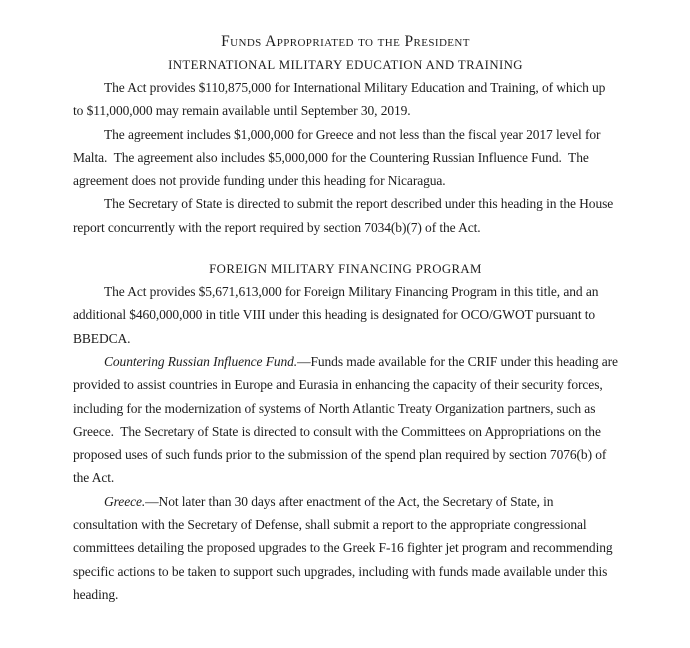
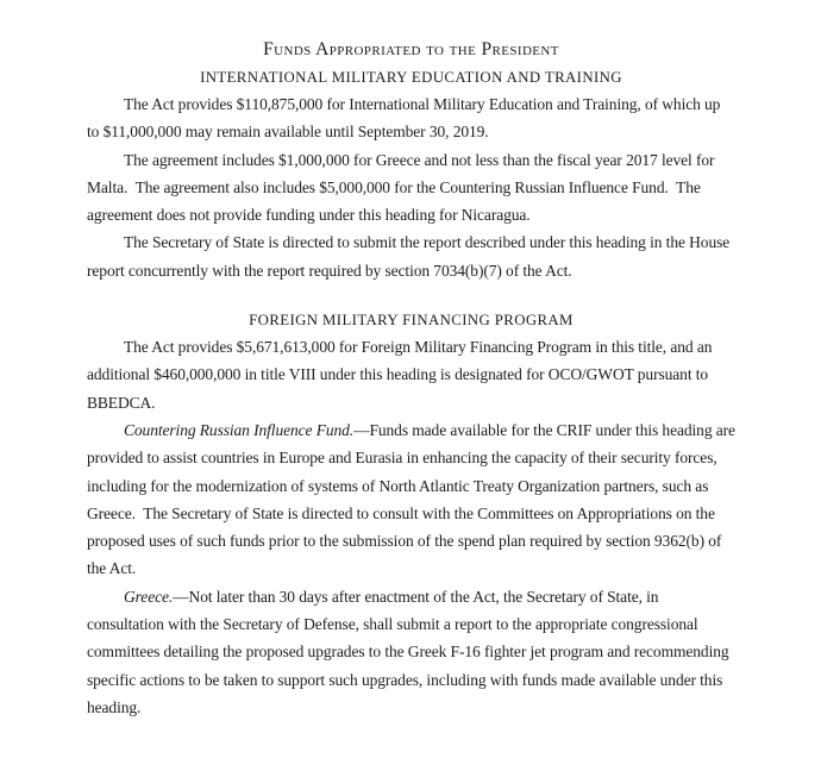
  Funds Appropriated to the President
  INTERNATIONAL MILITARY EDUCATION AND TRAINING
  The Act provides $110,875,000 for International Military Education and Training, of which up to $11,000,000 may remain available until September 30, 2019.
  The agreement includes $1,000,000 for Greece and not less than the fiscal year 2017 level for Malta. The agreement also includes $5,000,000 for the Countering Russian Influence Fund. The agreement does not provide funding under this heading for Nicaragua.
  The Secretary of State is directed to submit the report described under this heading in the House report concurrently with the report required by section 7034(b)(7) of the Act.
  FOREIGN MILITARY FINANCING PROGRAM
  The Act provides $5,671,613,000 for Foreign Military Financing Program in this title, and an additional $460,000,000 in title VIII under this heading is designated for OCO/GWOT pursuant to BBEDCA.
- Countering Russian Influence Fund.—Funds made available for the CRIF under this heading are provided to assist countries in Europe and Eurasia in enhancing the capacity of their security forces, including for the modernization of systems of North Atlantic Treaty Organization partners, such as Greece. The Secretary of State is directed to consult with the Committees on Appropriations on the proposed uses of such funds prior to the submission of the spend plan required by section 7076(b) of the Act.
+ Countering Russian Influence Fund.—Funds made available for the CRIF under this heading are provided to assist countries in Europe and Eurasia in enhancing the capacity of their security forces, including for the modernization of systems of North Atlantic Treaty Organization partners, such as Greece. The Secretary of State is directed to consult with the Committees on Appropriations on the proposed uses of such funds prior to the submission of the spend plan required by section 9362(b) of the Act.
  Greece.—Not later than 30 days after enactment of the Act, the Secretary of State, in consultation with the Secretary of Defense, shall submit a report to the appropriate congressional committees detailing the proposed upgrades to the Greek F-16 fighter jet program and recommending specific actions to be taken to support such upgrades, including with funds made available under this heading.
